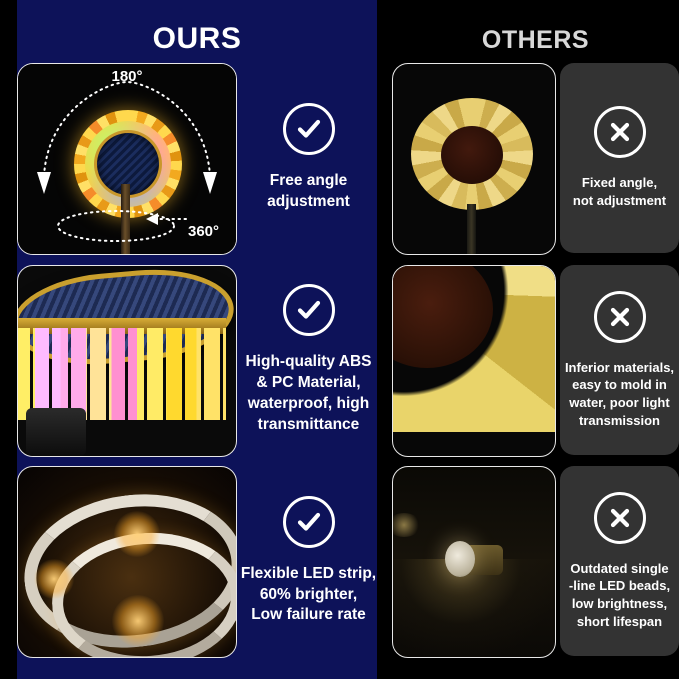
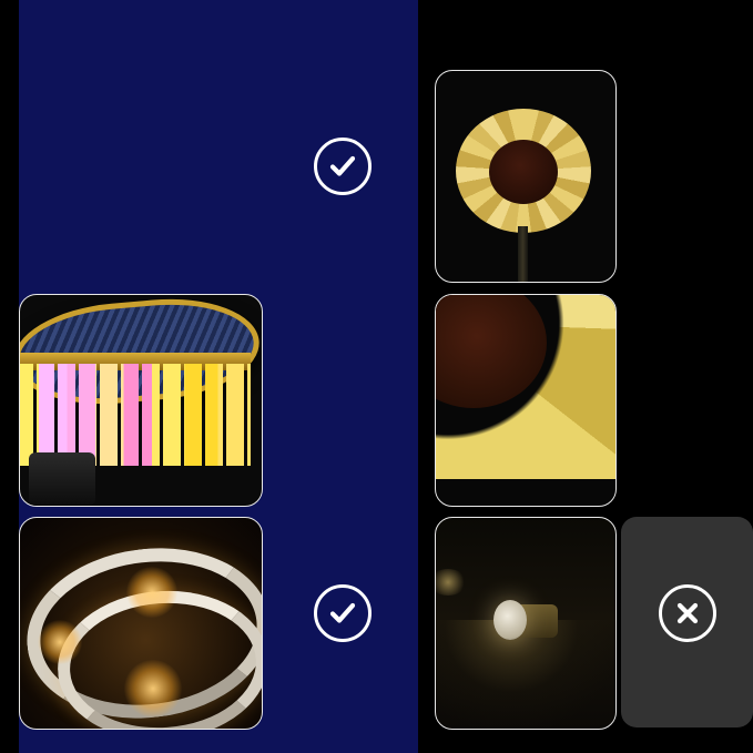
- OURS
- OTHERS
- 180°
- 360°
- Free angle
- adjustment
- Fixed angle,
- not adjustment
- High-quality ABS
- & PC Material,
- waterproof, high
- transmittance
- Inferior materials,
- easy to mold in
- water, poor light
- transmission
- Flexible LED strip,
- 60% brighter,
- Low failure rate
- Outdated single
- -line LED beads,
- low brightness,
- short lifespan
